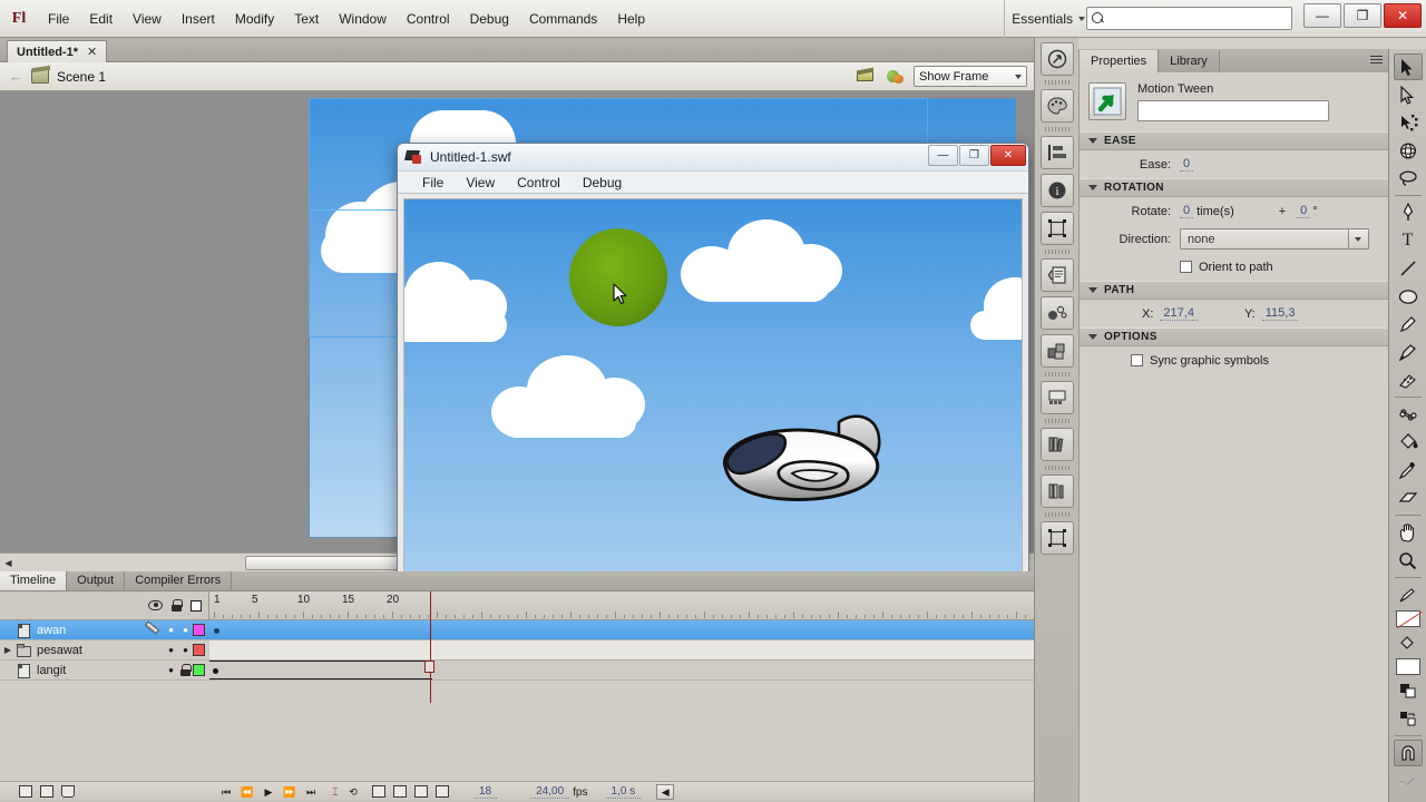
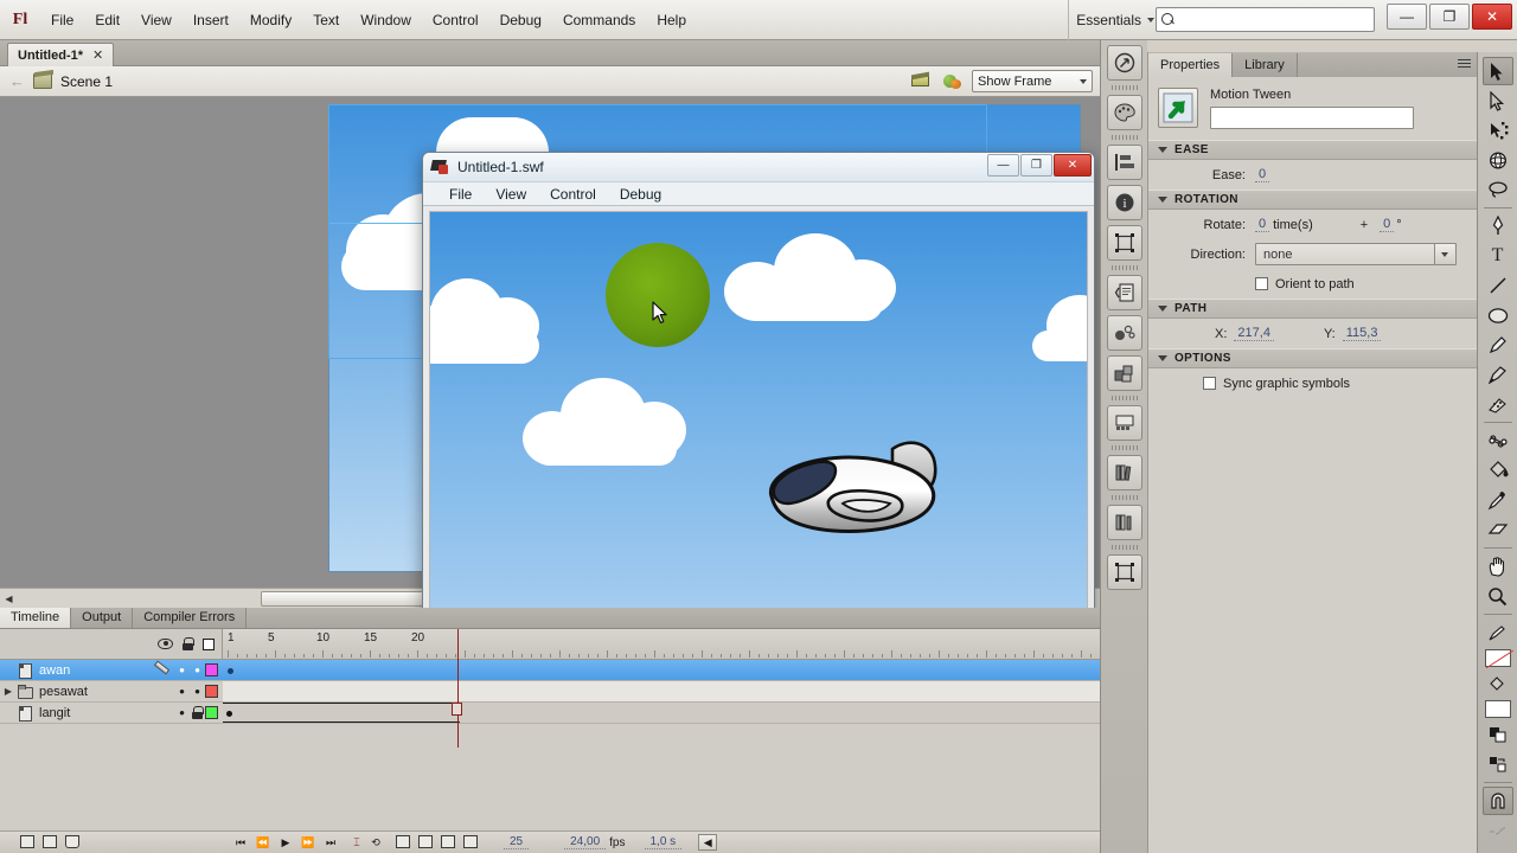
  Fl
  File
  Edit
  View
  Insert
  Modify
  Text
  Window
  Control
  Debug
  Commands
  Help
  Essentials
  —
  ❐
  ✕
  Untitled-1*
  ✕
  ←
  Scene 1
  Show Frame
  ◀
  Untitled-1.swf
  —
  ❐
  ✕
  File
  View
  Control
  Debug
  Timeline
  Output
  Compiler Errors
  1
  5
  10
  15
  20
  awan
  •
  •
  ▶
  pesawat
  •
  •
  langit
  •
  ⏮
  ⏪
  ▶
  ⏩
  ⏭
  ⌶
  ⟲
- 18
+ 25
  24,00
  fps
  1,0 s
  ◀
  i
  Properties
  Library
  Motion Tween
  EASE
  Ease:
  0
  ROTATION
  Rotate:
  0
  time(s)
  +
  0
  °
  Direction:
  none
  Orient to path
  PATH
  X:
  217,4
  Y:
  115,3
  OPTIONS
  Sync graphic symbols
  T
